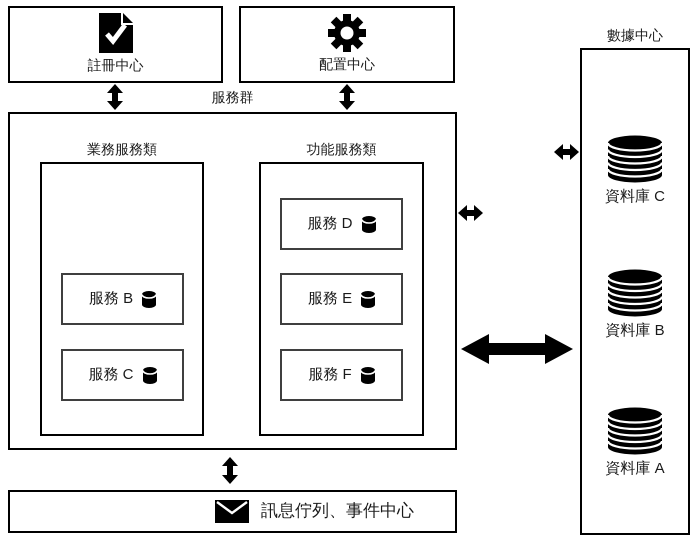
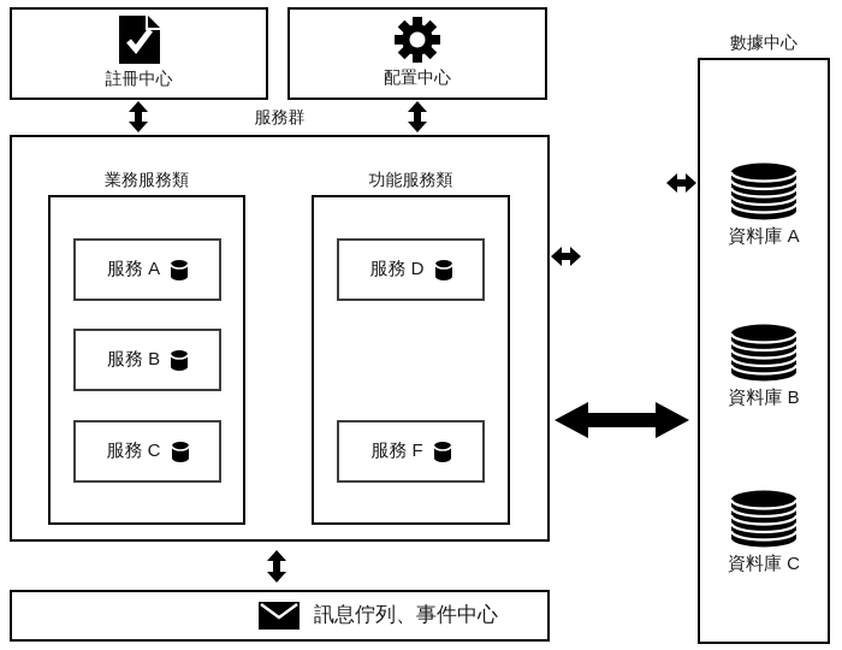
  註冊中心
  配置中心
  服務群
  業務服務類
+ 服務 A
  服務 B
  服務 C
  功能服務類
  服務 D
- 服務 E
  服務 F
  數據中心
- 資料庫 C
+ 資料庫 A
  資料庫 B
- 資料庫 A
+ 資料庫 C
  訊息佇列、事件中心
